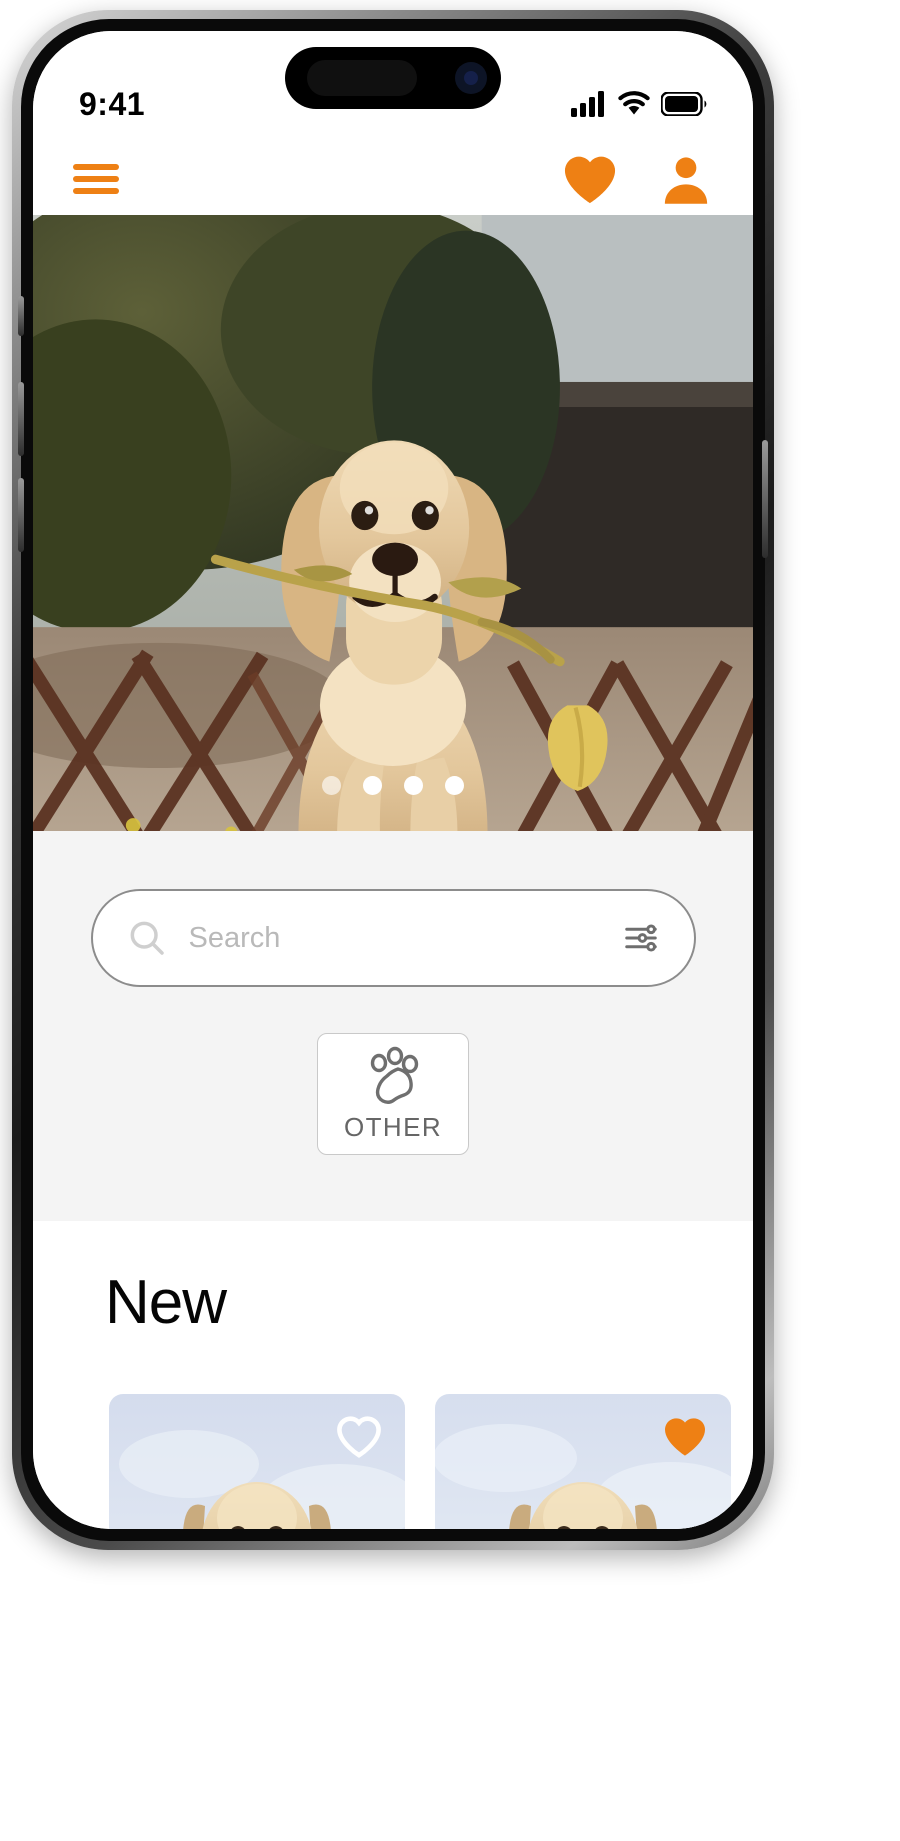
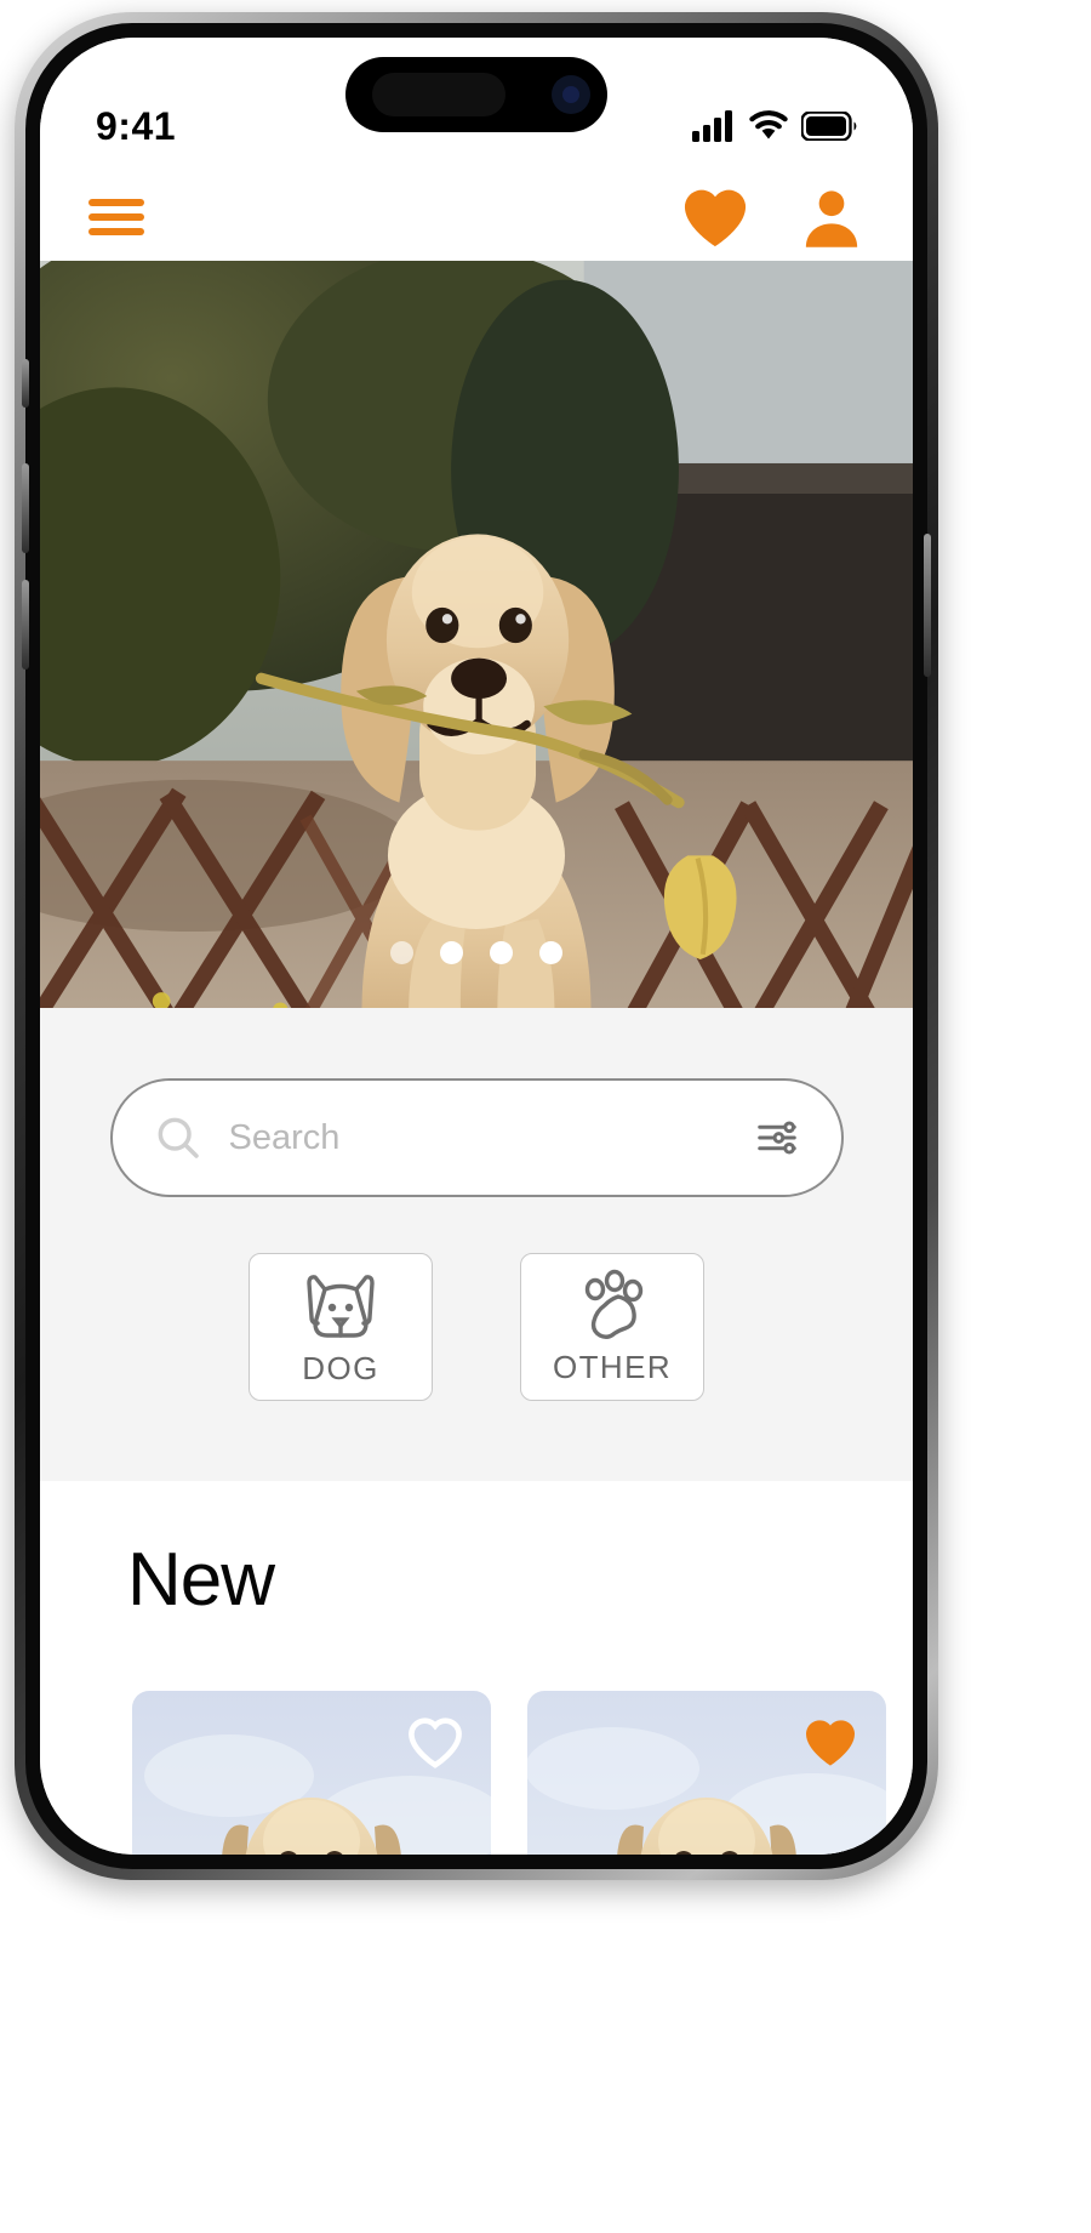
  9:41
  Search
+ DOG
  OTHER
  New
